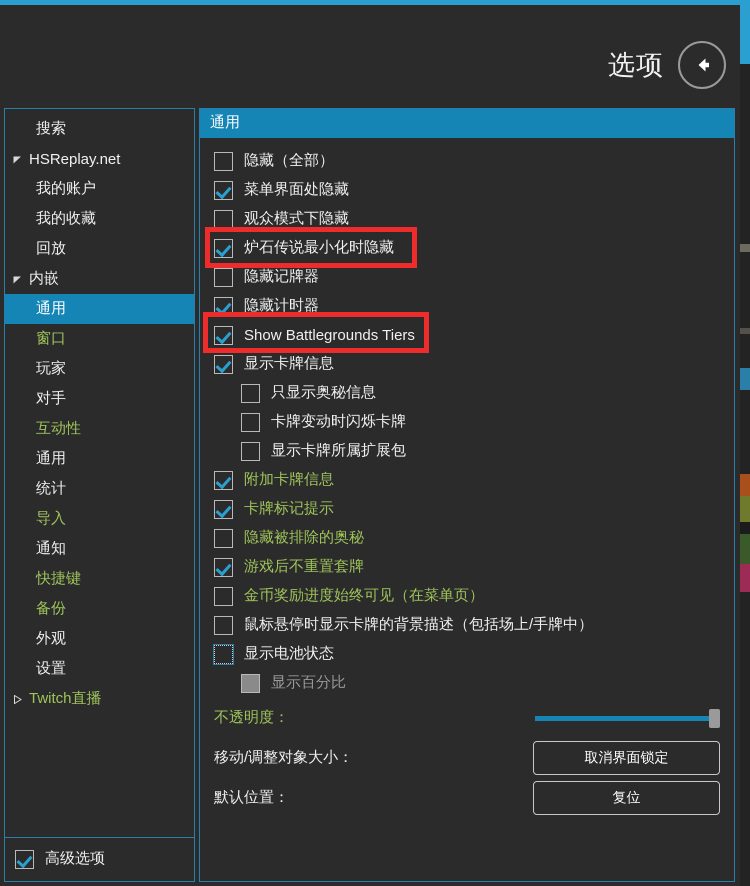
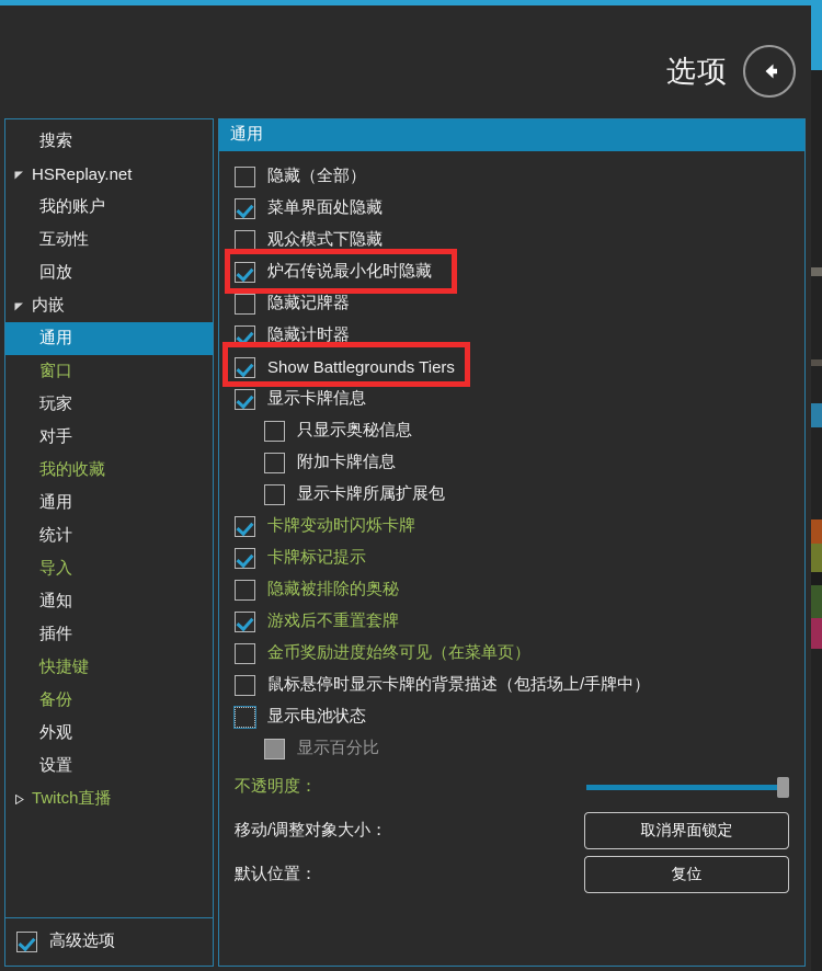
  选项
  搜索
  HSReplay.net
  我的账户
- 我的收藏
+ 互动性
  回放
  内嵌
  通用
  窗口
  玩家
  对手
- 互动性
+ 我的收藏
  通用
  统计
  导入
  通知
+ 插件
  快捷键
  备份
  外观
  设置
  Twitch直播
  高级选项
  通用
  隐藏（全部）
  菜单界面处隐藏
  观众模式下隐藏
  炉石传说最小化时隐藏
  隐藏记牌器
  隐藏计时器
  Show Battlegrounds Tiers
  显示卡牌信息
  只显示奥秘信息
- 卡牌变动时闪烁卡牌
+ 附加卡牌信息
  显示卡牌所属扩展包
- 附加卡牌信息
+ 卡牌变动时闪烁卡牌
  卡牌标记提示
  隐藏被排除的奥秘
  游戏后不重置套牌
  金币奖励进度始终可见（在菜单页）
  鼠标悬停时显示卡牌的背景描述（包括场上/手牌中）
  显示电池状态
  显示百分比
  不透明度：
  移动/调整对象大小：
  取消界面锁定
  默认位置：
  复位
